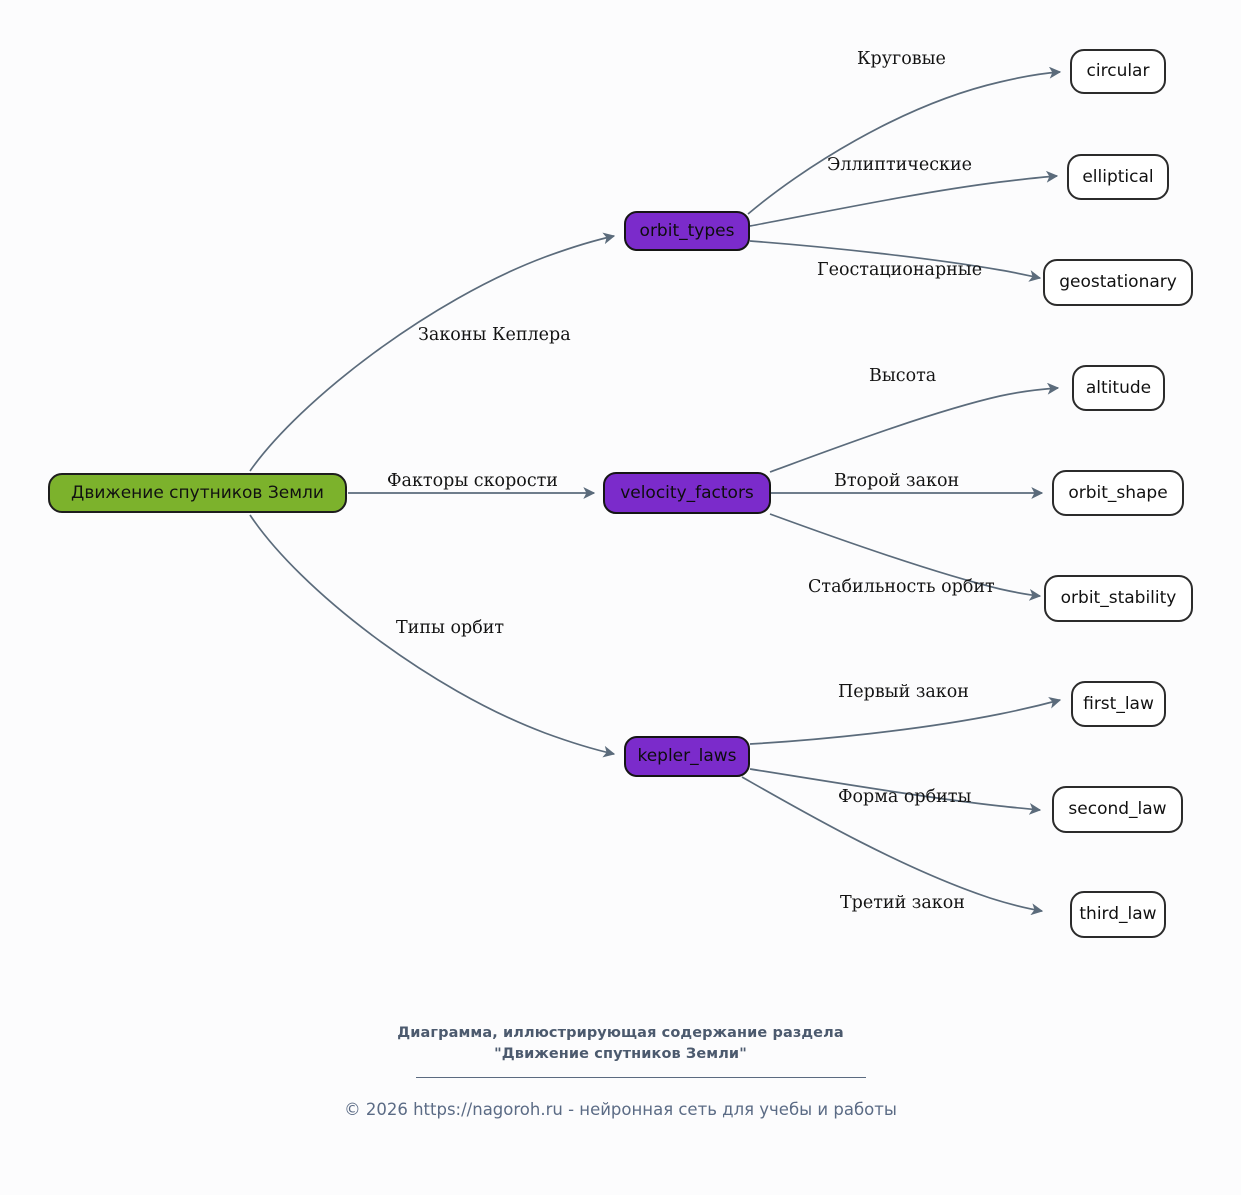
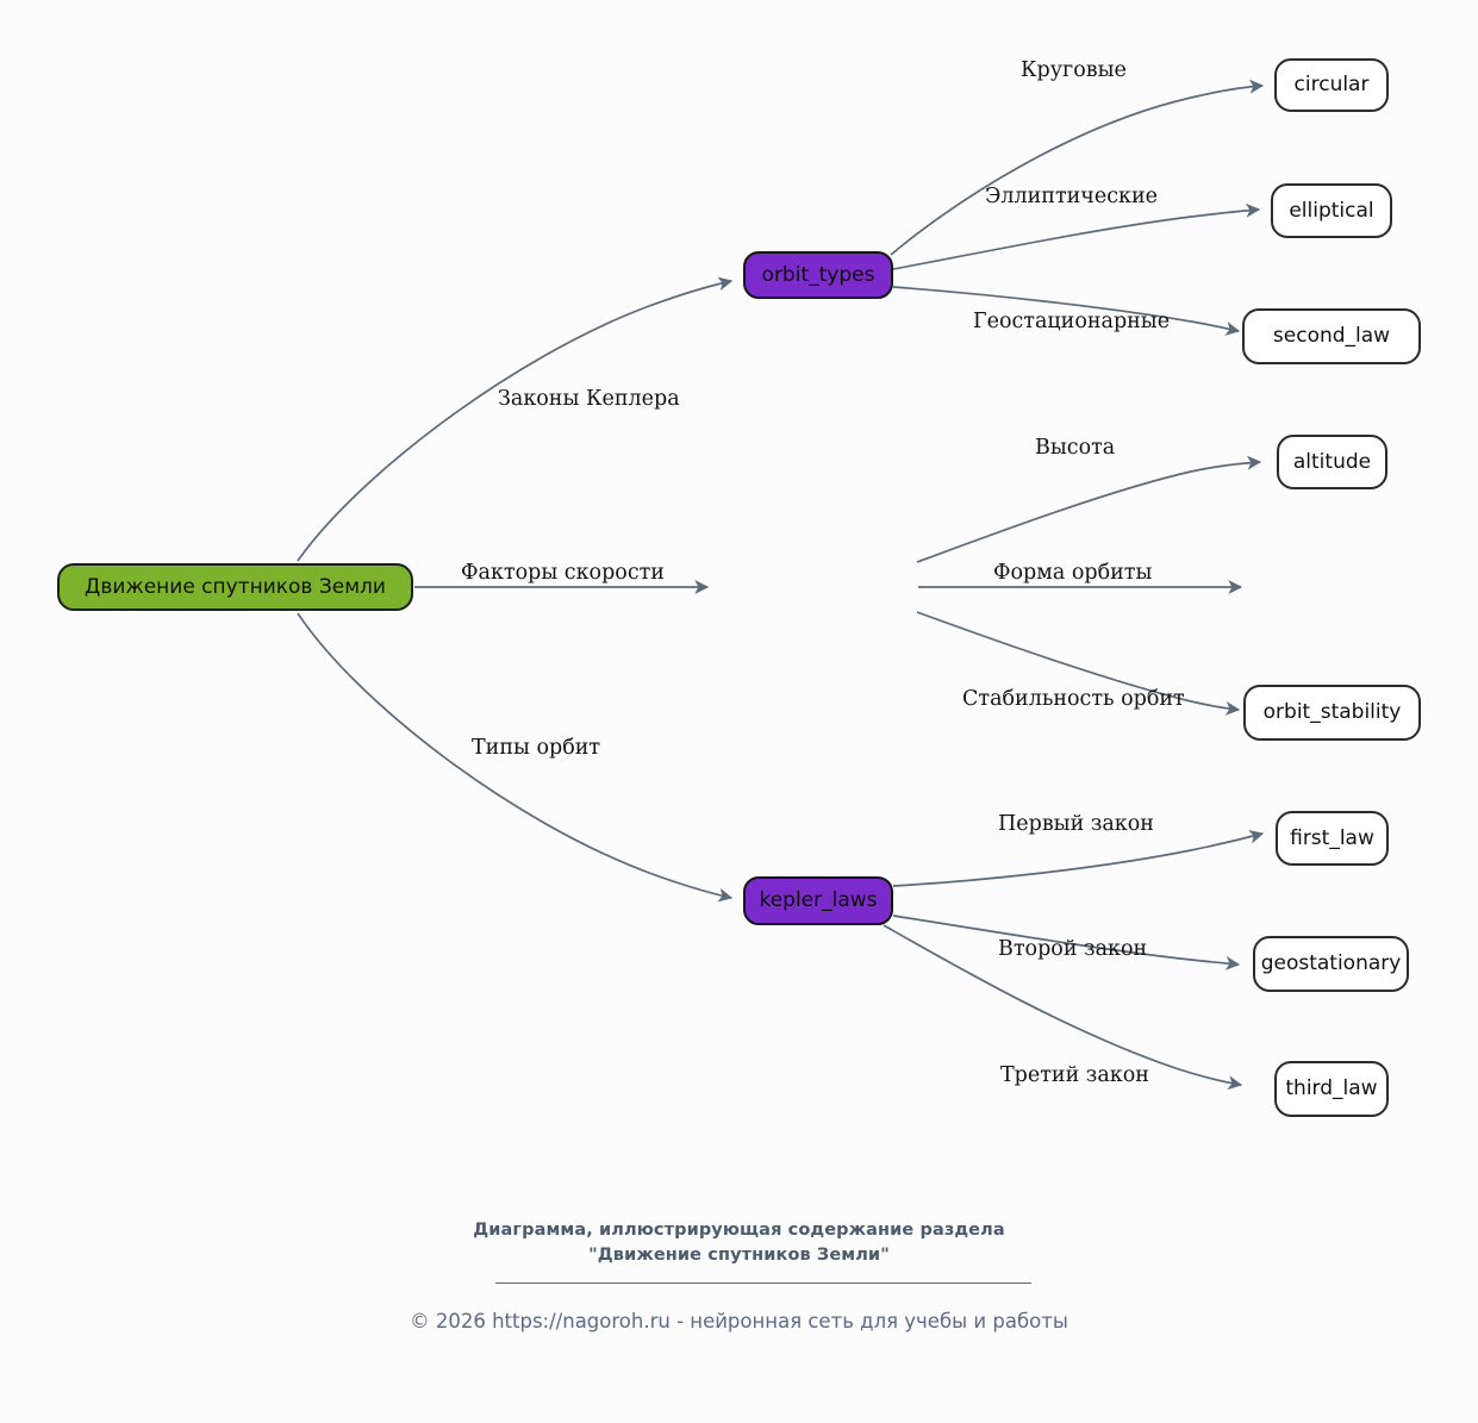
  Движение спутников Земли
  orbit_types
- velocity_factors
  kepler_laws
  circular
  elliptical
- geostationary
+ second_law
  altitude
- orbit_shape
  orbit_stability
  first_law
- second_law
+ geostationary
  third_law
  Законы Кеплера
  Факторы скорости
  Типы орбит
  Круговые
  Эллиптические
  Геостационарные
  Высота
- Второй закон
+ Форма орбиты
  Стабильность орбит
  Первый закон
- Форма орбиты
+ Второй закон
  Третий закон
  Диаграмма, иллюстрирующая содержание раздела
  "Движение спутников Земли"
  © 2026 https://nagoroh.ru - нейронная сеть для учебы и работы
